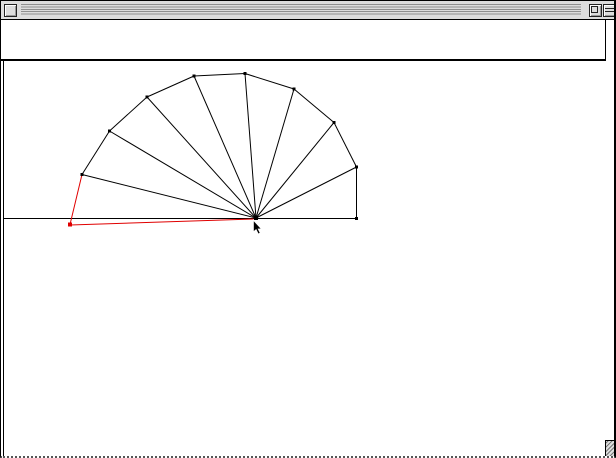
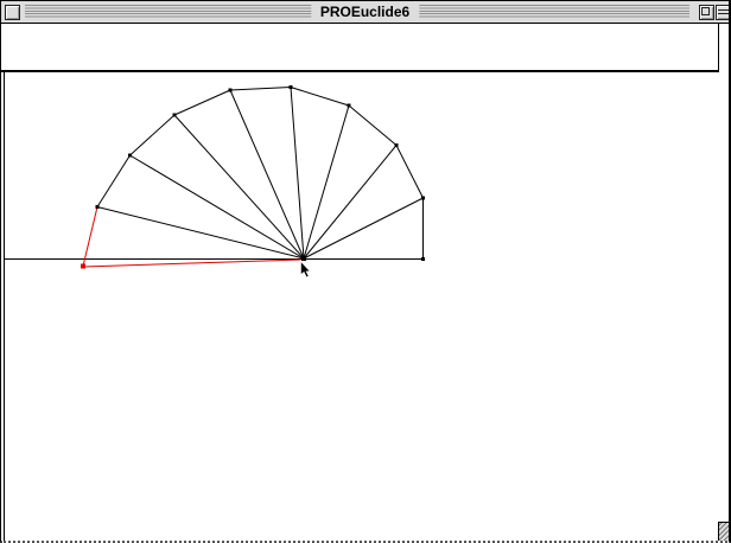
+ PROEuclide6
